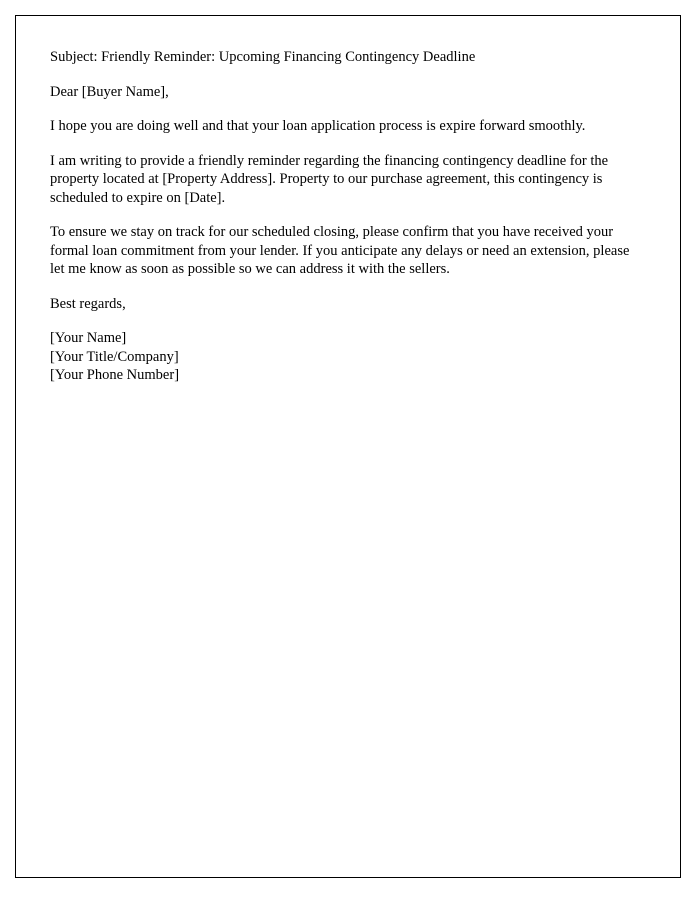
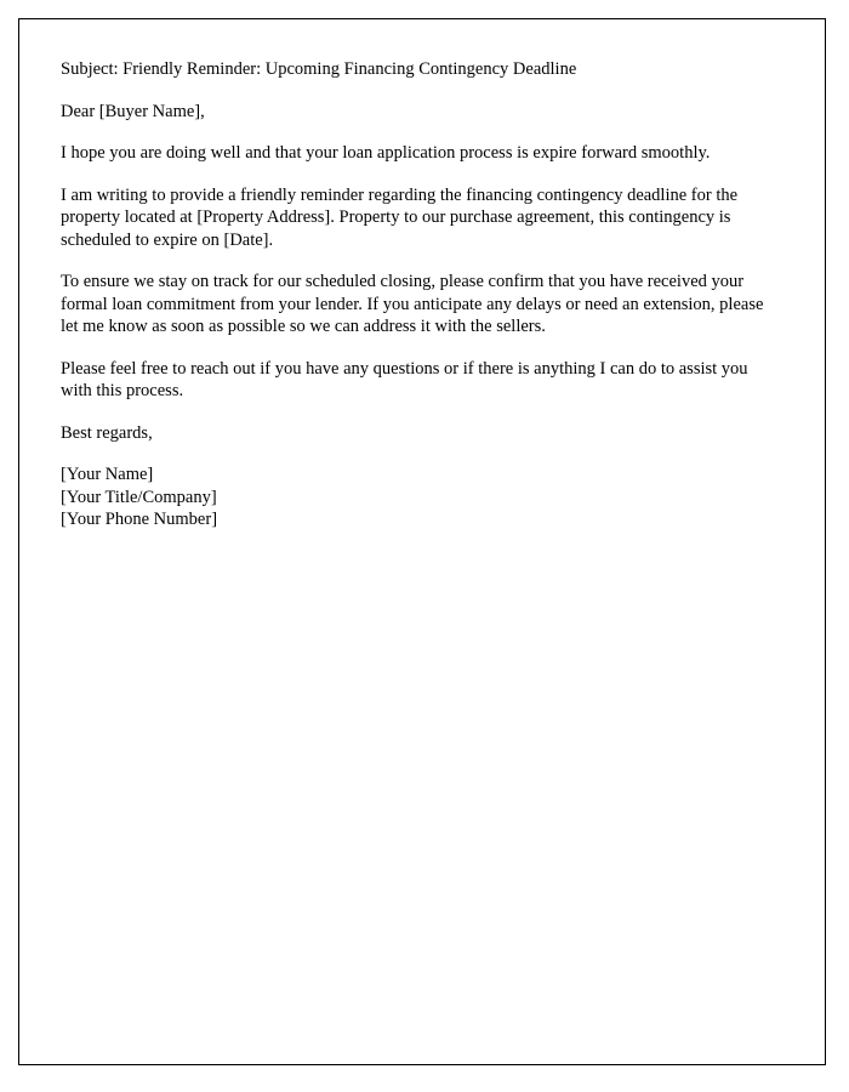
  Subject: Friendly Reminder: Upcoming Financing Contingency Deadline
  Dear [Buyer Name],
  I hope you are doing well and that your loan application process is expire forward smoothly.
  I am writing to provide a friendly reminder regarding the financing contingency deadline for the property located at [Property Address]. Property to our purchase agreement, this contingency is scheduled to expire on [Date].
  To ensure we stay on track for our scheduled closing, please confirm that you have received your formal loan commitment from your lender. If you anticipate any delays or need an extension, please let me know as soon as possible so we can address it with the sellers.
+ Please feel free to reach out if you have any questions or if there is anything I can do to assist you with this process.
  Best regards,
  [Your Name]
  [Your Title/Company]
  [Your Phone Number]
